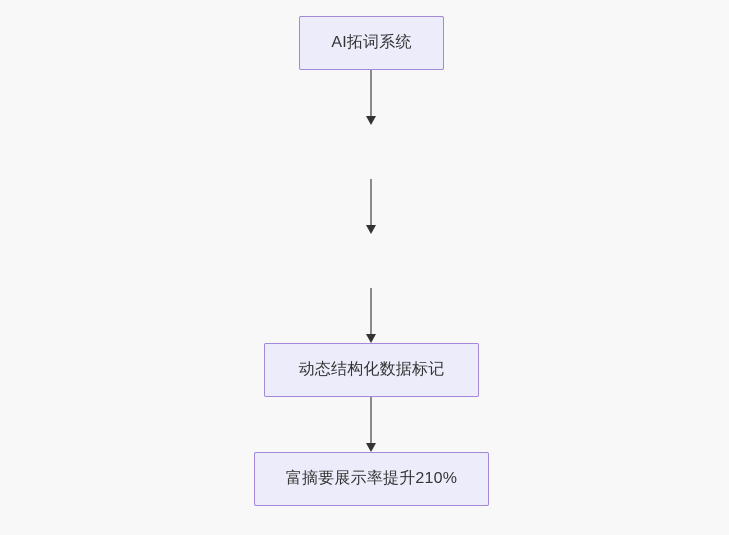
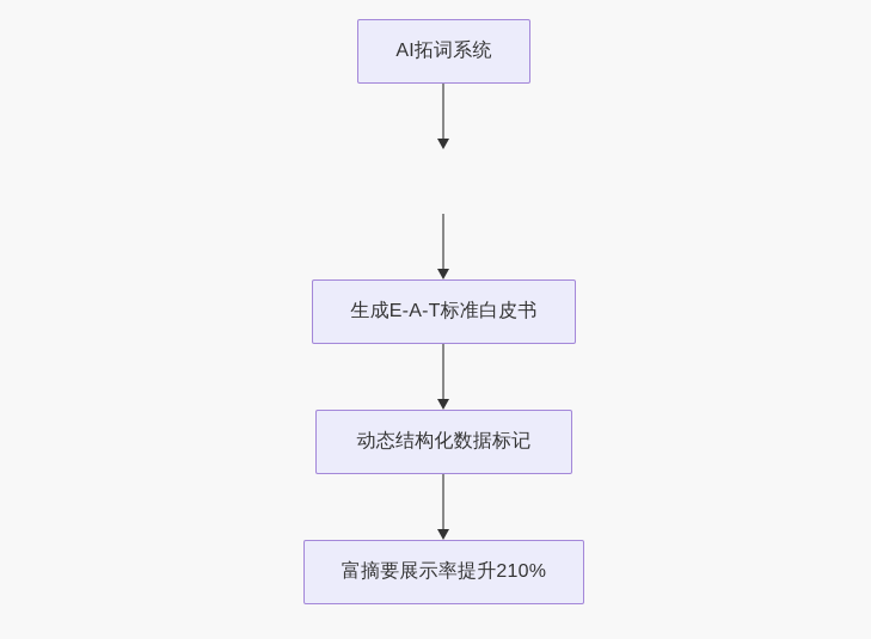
  AI拓词系统
+ 生成E-A-T标准白皮书
  动态结构化数据标记
  富摘要展示率提升210%
